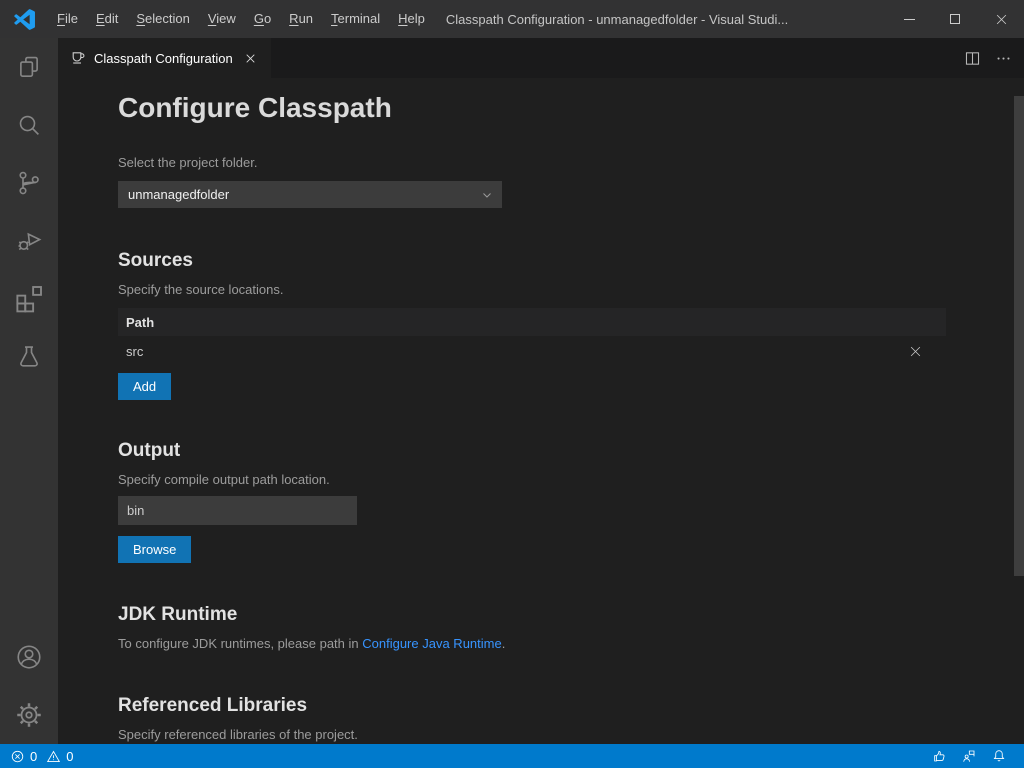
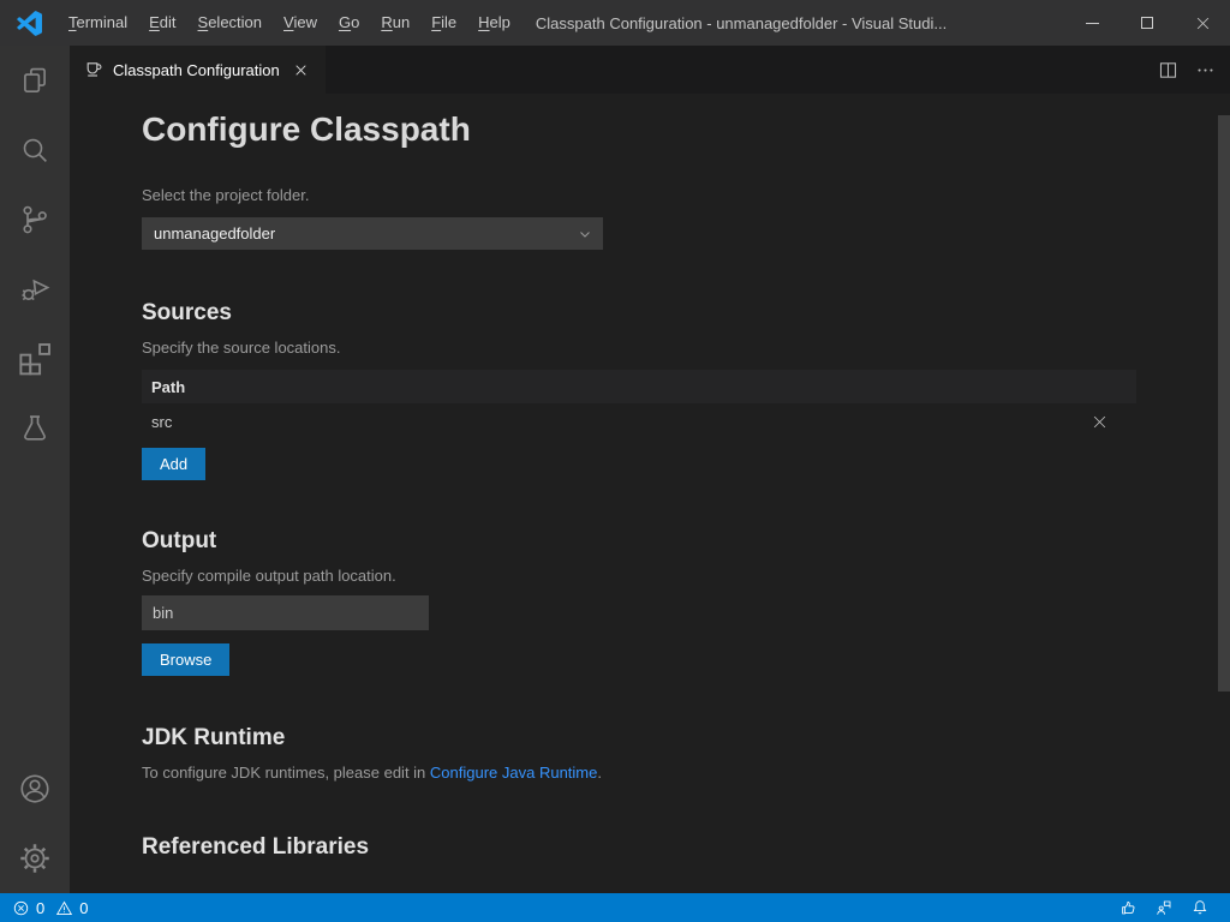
- File
+ Terminal
  Edit
  Selection
  View
  Go
  Run
- Terminal
+ File
  Help
  Classpath Configuration - unmanagedfolder - Visual Studi...
  Classpath Configuration
  Configure Classpath
  Select the project folder.
  unmanagedfolder
  Sources
  Specify the source locations.
  Path
  src
  Add
  Output
  Specify compile output path location.
  bin
  Browse
  JDK Runtime
- To configure JDK runtimes, please path in Configure Java Runtime.
+ To configure JDK runtimes, please edit in Configure Java Runtime.
  Referenced Libraries
- Specify referenced libraries of the project.
  0
  0
